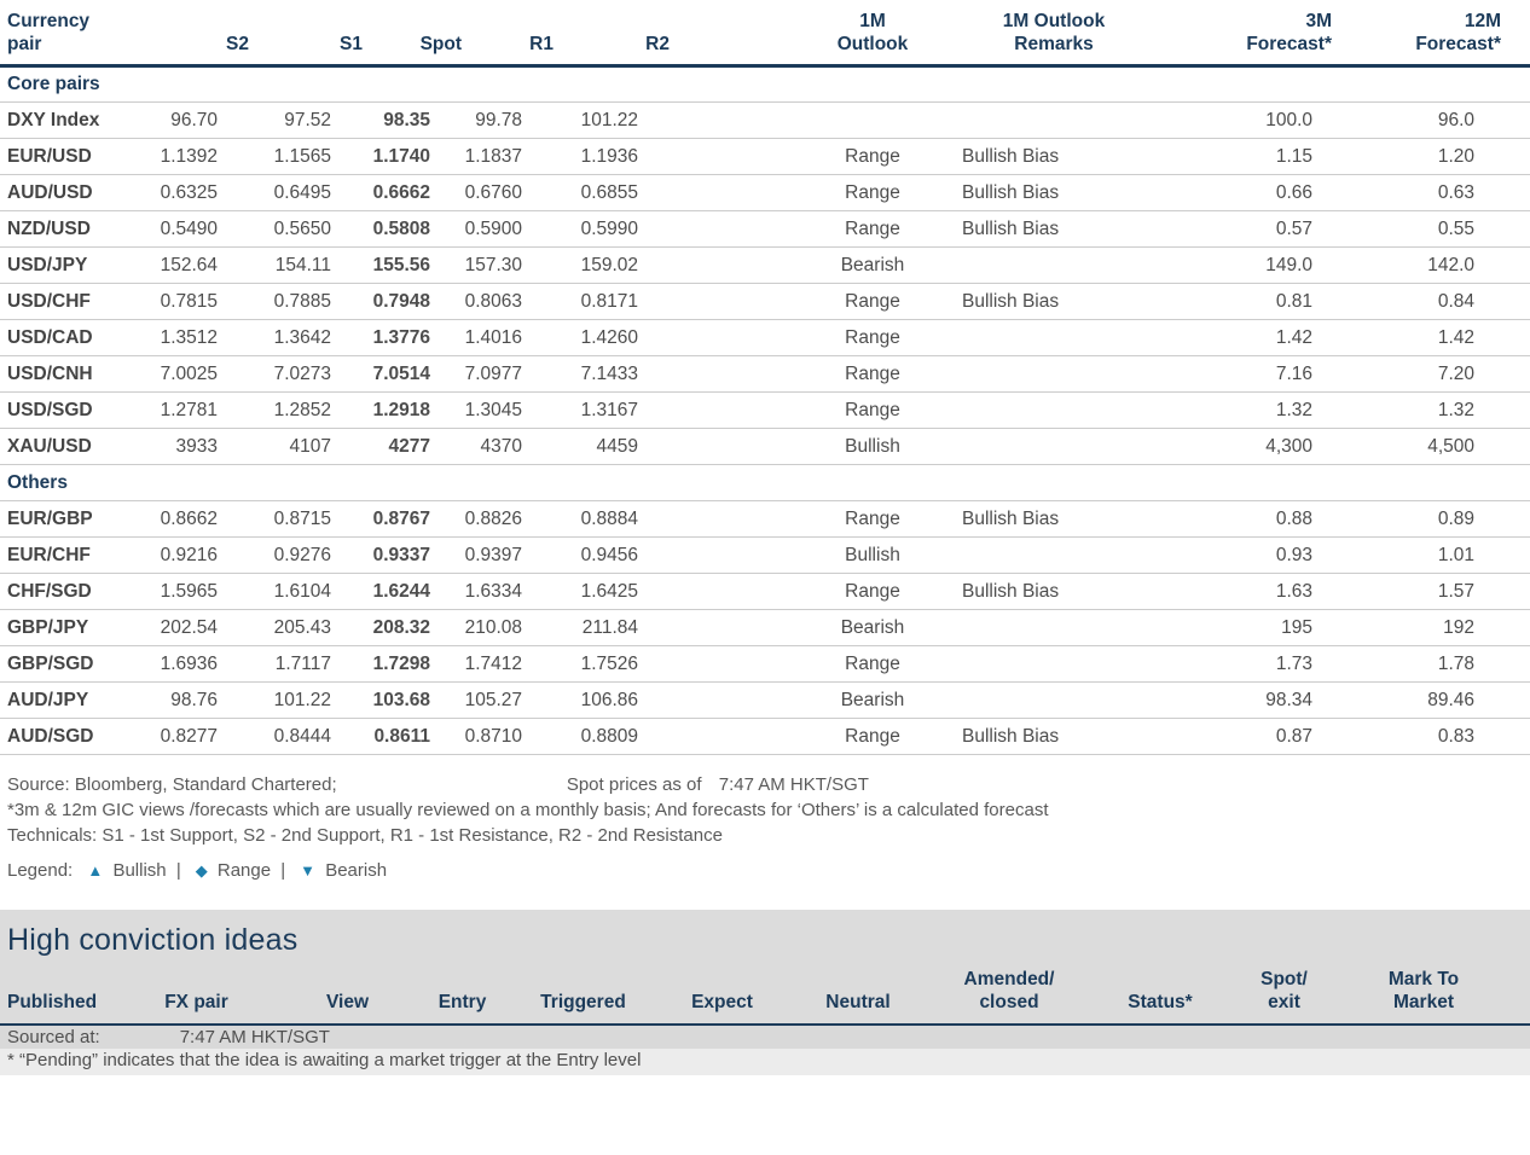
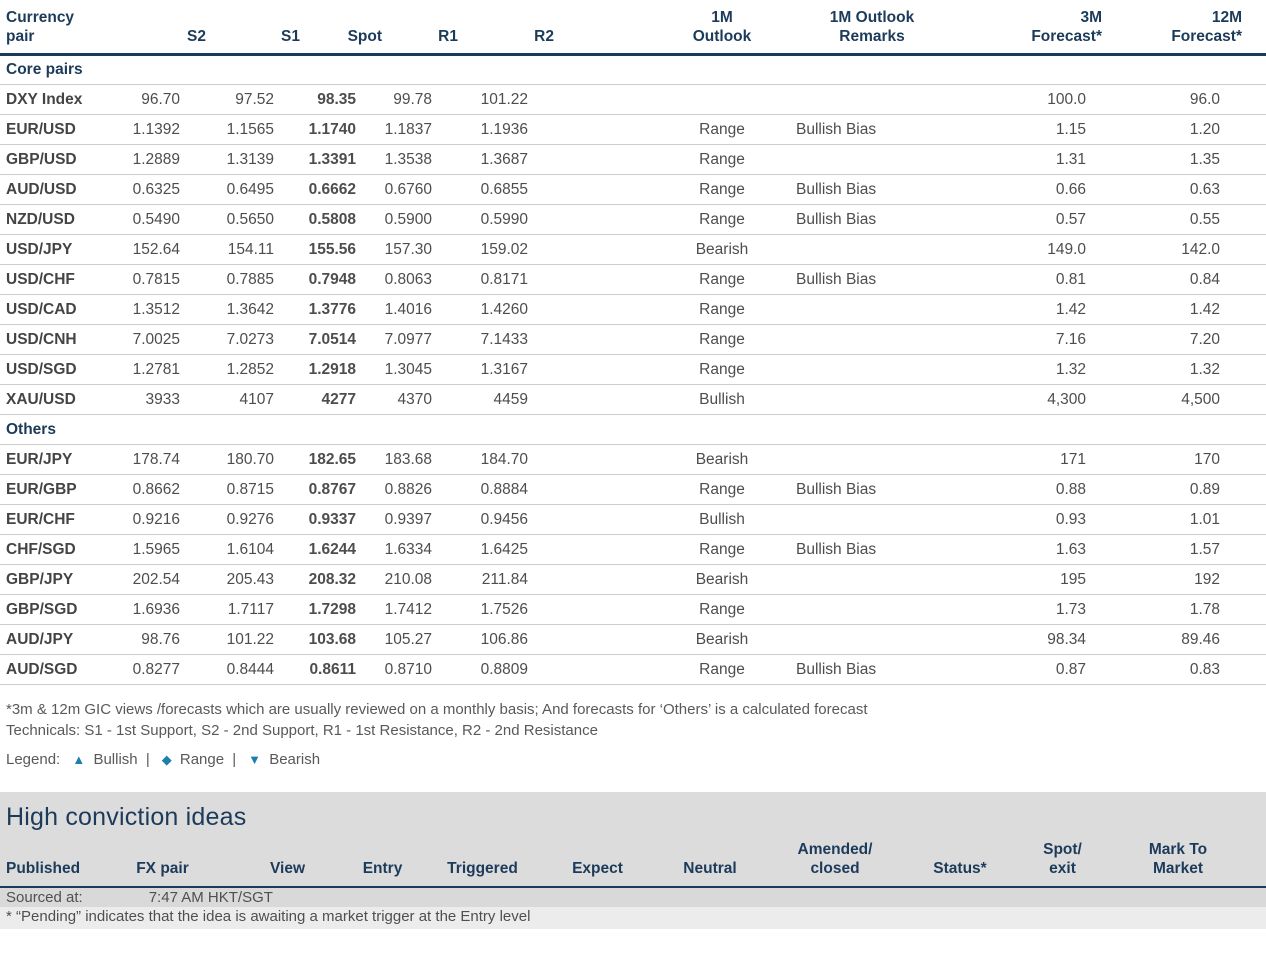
  Currencypair	S2	S1	Spot	R1	R2	1MOutlook	1M OutlookRemarks	3MForecast*	12MForecast*
  Core pairs
  DXY Index	96.70	97.52	98.35	99.78	101.22			100.0	96.0
  EUR/USD	1.1392	1.1565	1.1740	1.1837	1.1936	Range	Bullish Bias	1.15	1.20
+ GBP/USD	1.2889	1.3139	1.3391	1.3538	1.3687	Range		1.31	1.35
  AUD/USD	0.6325	0.6495	0.6662	0.6760	0.6855	Range	Bullish Bias	0.66	0.63
  NZD/USD	0.5490	0.5650	0.5808	0.5900	0.5990	Range	Bullish Bias	0.57	0.55
  USD/JPY	152.64	154.11	155.56	157.30	159.02	Bearish		149.0	142.0
  USD/CHF	0.7815	0.7885	0.7948	0.8063	0.8171	Range	Bullish Bias	0.81	0.84
  USD/CAD	1.3512	1.3642	1.3776	1.4016	1.4260	Range		1.42	1.42
  USD/CNH	7.0025	7.0273	7.0514	7.0977	7.1433	Range		7.16	7.20
  USD/SGD	1.2781	1.2852	1.2918	1.3045	1.3167	Range		1.32	1.32
  XAU/USD	3933	4107	4277	4370	4459	Bullish		4,300	4,500
  Others
+ EUR/JPY	178.74	180.70	182.65	183.68	184.70	Bearish		171	170
  EUR/GBP	0.8662	0.8715	0.8767	0.8826	0.8884	Range	Bullish Bias	0.88	0.89
  EUR/CHF	0.9216	0.9276	0.9337	0.9397	0.9456	Bullish		0.93	1.01
  CHF/SGD	1.5965	1.6104	1.6244	1.6334	1.6425	Range	Bullish Bias	1.63	1.57
  GBP/JPY	202.54	205.43	208.32	210.08	211.84	Bearish		195	192
  GBP/SGD	1.6936	1.7117	1.7298	1.7412	1.7526	Range		1.73	1.78
  AUD/JPY	98.76	101.22	103.68	105.27	106.86	Bearish		98.34	89.46
  AUD/SGD	0.8277	0.8444	0.8611	0.8710	0.8809	Range	Bullish Bias	0.87	0.83
- Source: Bloomberg, Standard Chartered; Spot prices as of 7:47 AM HKT/SGT
  *3m & 12m GIC views /forecasts which are usually reviewed on a monthly basis; And forecasts for ‘Others’ is a calculated forecast
  Technicals: S1 - 1st Support, S2 - 2nd Support, R1 - 1st Resistance, R2 - 2nd Resistance
  Legend: ▲ Bullish | ◆ Range | ▼ Bearish
  High conviction ideas
  Published	FX pair	View	Entry	Triggered	Expect	Neutral	Amended/closed	Status*	Spot/exit	Mark ToMarket
  Sourced at: 7:47 AM HKT/SGT
  * “Pending” indicates that the idea is awaiting a market trigger at the Entry level
